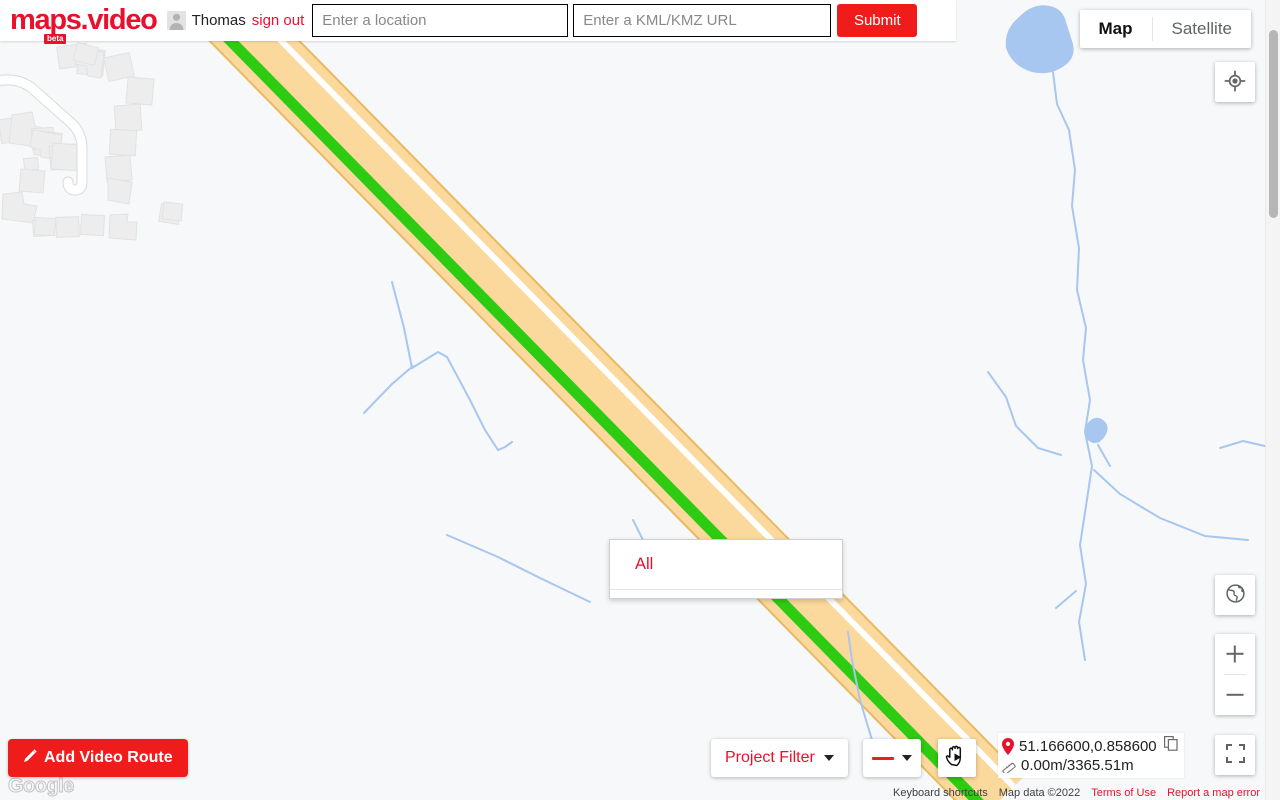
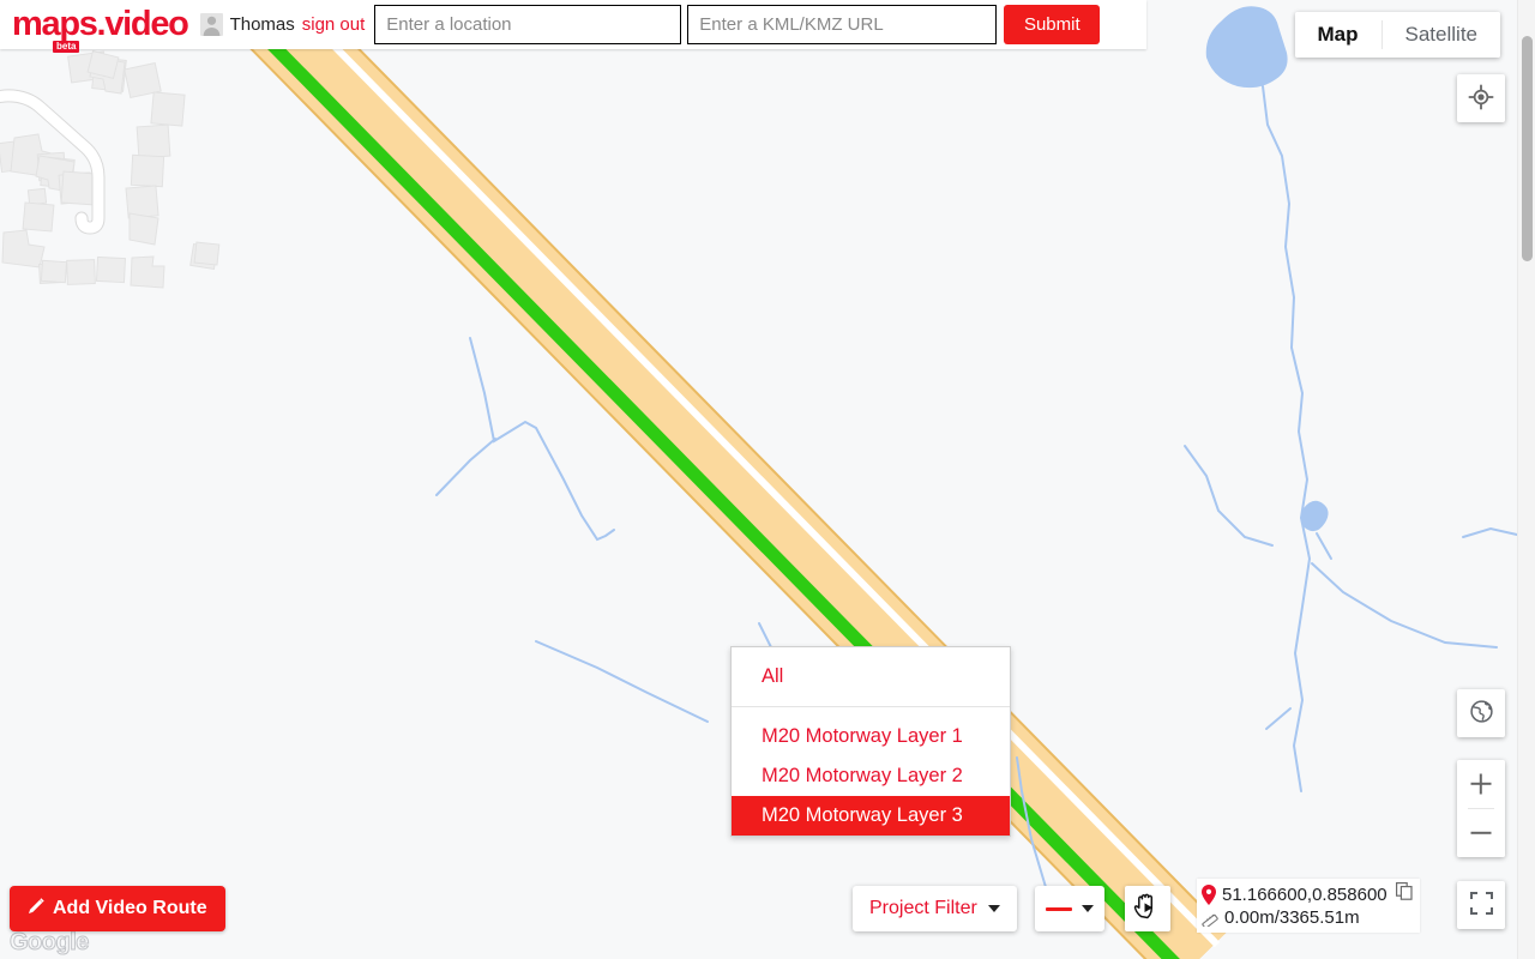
  Google
  maps.video
  beta
  Thomas
  sign out
  Enter a location
  Enter a KML/KMZ URL
  Submit
  Map
  Satellite
  All
+ M20 Motorway Layer 1
+ M20 Motorway Layer 2
+ M20 Motorway Layer 3
  Add Video Route
  Project Filter
  51.166600,0.858600
  0.00m/3365.51m
- Keyboard shortcuts
- Map data ©2022
- Terms of Use
- Report a map error
